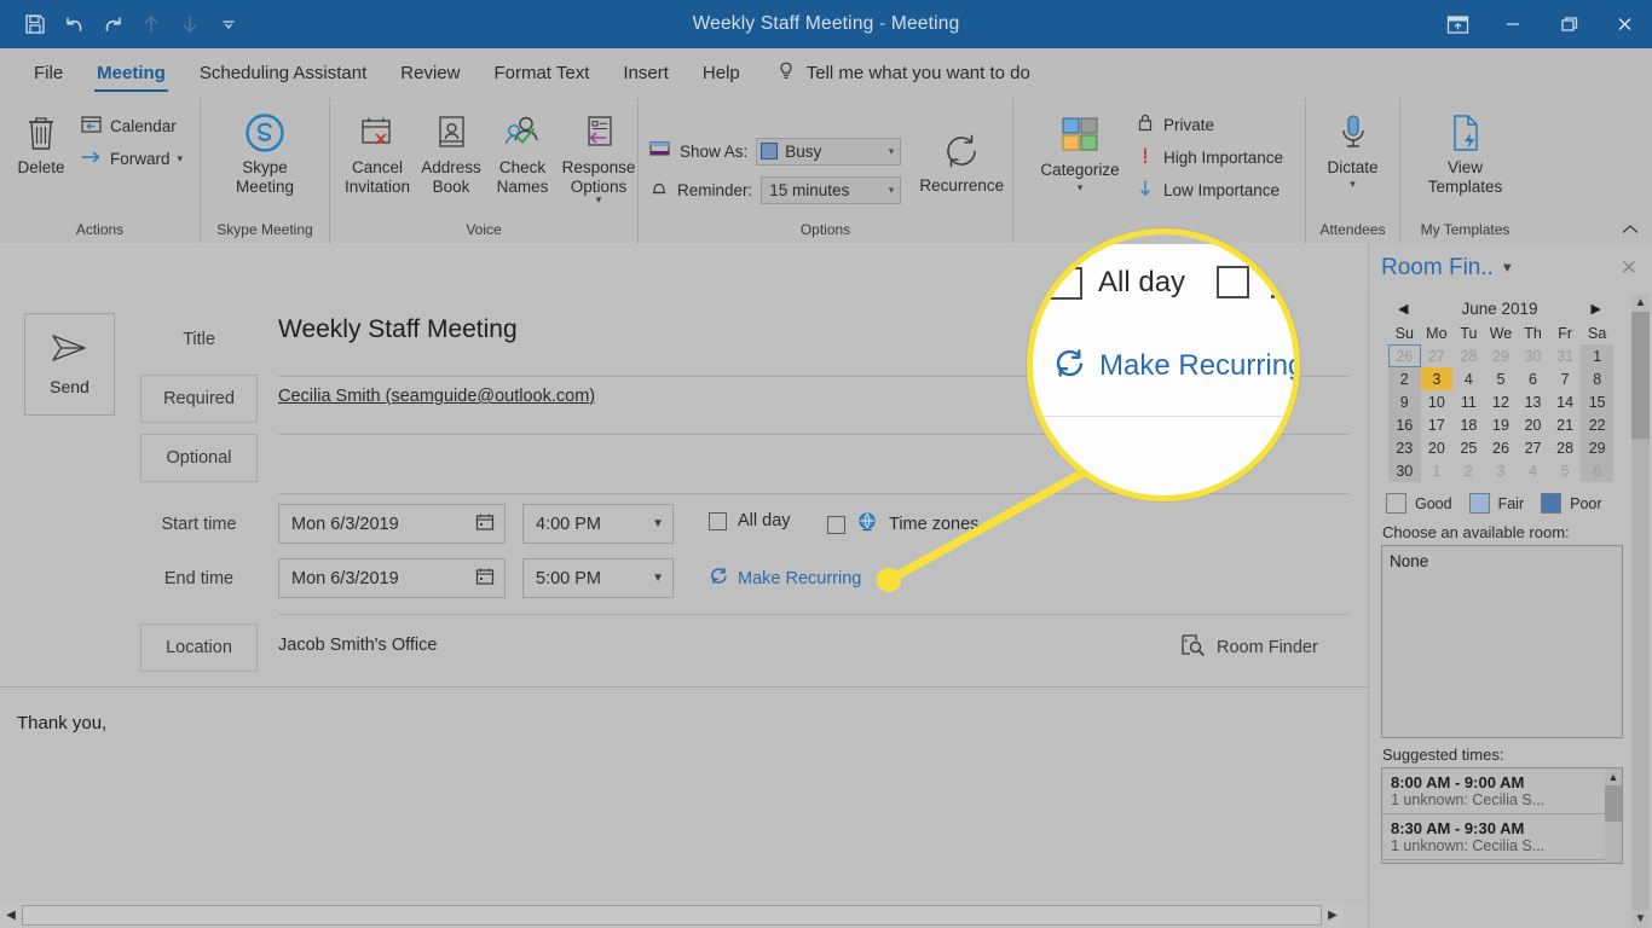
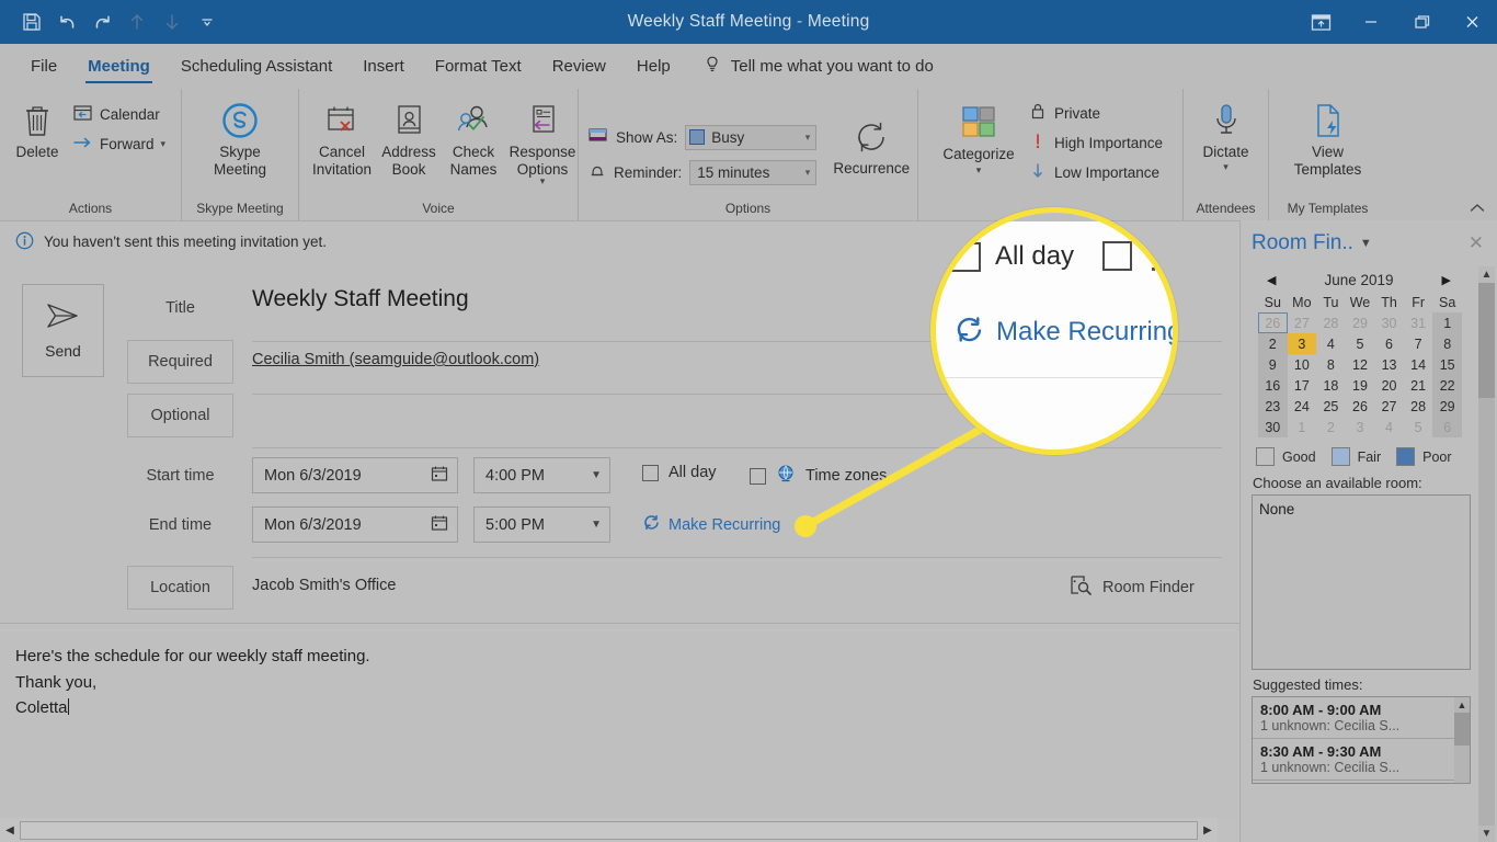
  Weekly Staff Meeting - Meeting
  File
  Meeting
  Scheduling Assistant
- Review
+ Insert
  Format Text
- Insert
+ Review
  Help
  Tell me what you want to do
  Delete
  Calendar
  Forward
  ▾
  Actions
  Skype
  Meeting
  Skype Meeting
  Cancel
  Invitation
  Address
  Book
  Check
  Names
  Response
  Options
  ▾
  Voice
  Show As:
  Busy
  ▾
  Reminder:
  15 minutes
  ▾
  Recurrence
  Options
  Categorize
  ▾
  Private
  High Importance
  Low Importance
  Dictate
  ▾
  Attendees
  View
  Templates
  My Templates
+ You haven't sent this meeting invitation yet.
  Send
  Title
  Weekly Staff Meeting
  Required
  Cecilia Smith (seamguide@outlook.com)
  Optional
  Start time
  Mon 6/3/2019
  4:00 PM
  ▼
  All day
  Time zones
  End time
  Mon 6/3/2019
  5:00 PM
  ▼
  Make Recurring
  Location
  Jacob Smith's Office
  Room Finder
+ Here's the schedule for our weekly staff meeting.
  Thank you,
+ Coletta
  Room Fin..
  ▼
  ✕
  ▲
  ▼
  ◀
  June 2019
  ▶
  Su	Mo	Tu	We	Th	Fr	Sa
  26	27	28	29	30	31	1
  2	3	4	5	6	7	8
- 9	10	11	12	13	14	15
+ 9	10	8	12	13	14	15
  16	17	18	19	20	21	22
- 23	20	25	26	27	28	29
+ 23	24	25	26	27	28	29
  30	1	2	3	4	5	6
  Good
  Fair
  Poor
  Choose an available room:
  None
  Suggested times:
  8:00 AM - 9:00 AM
  1 unknown: Cecilia S...
  8:30 AM - 9:30 AM
  1 unknown: Cecilia S...
  ▲
  ◀
  ▶
  All day
  Make Recurrin
